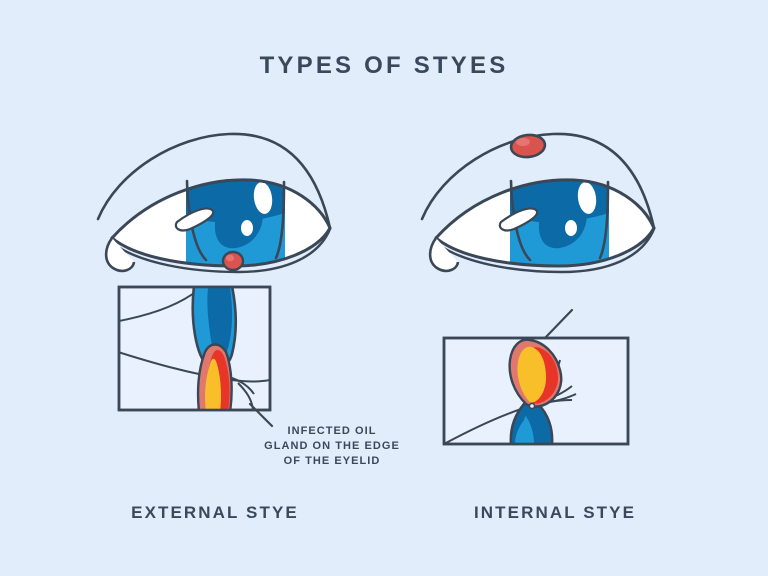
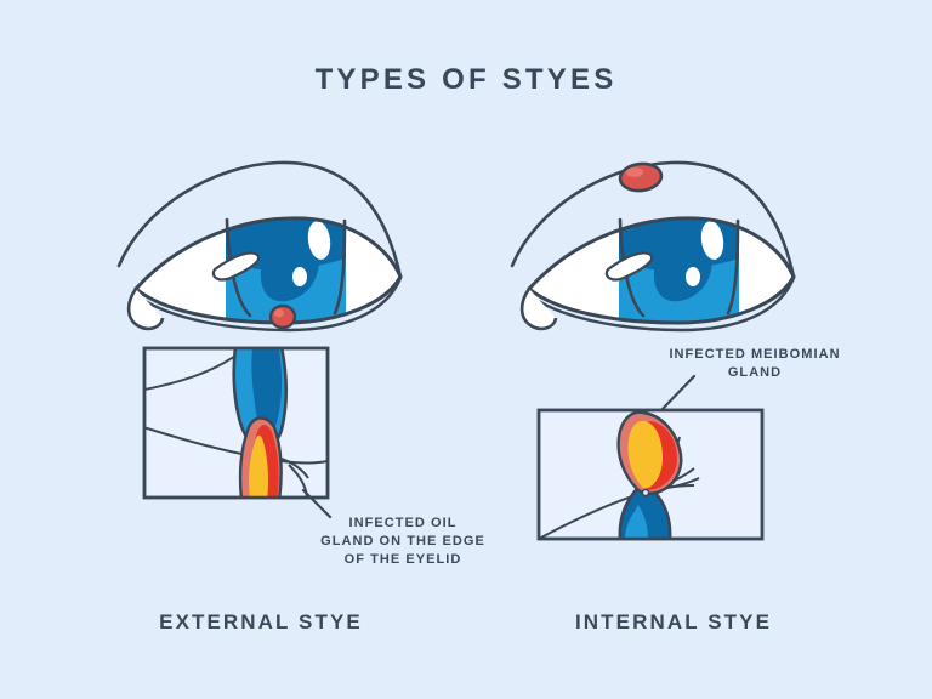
  TYPES OF STYES
  INFECTED OIL
  GLAND ON THE EDGE
  OF THE EYELID
+ INFECTED MEIBOMIAN
+ GLAND
  EXTERNAL STYE
  INTERNAL STYE
